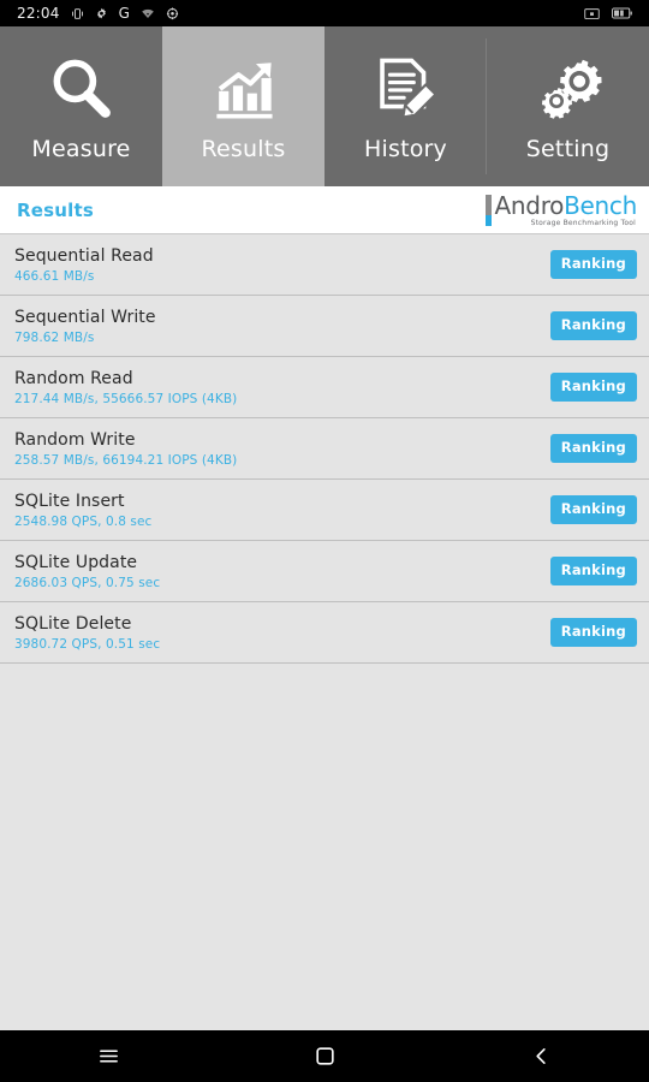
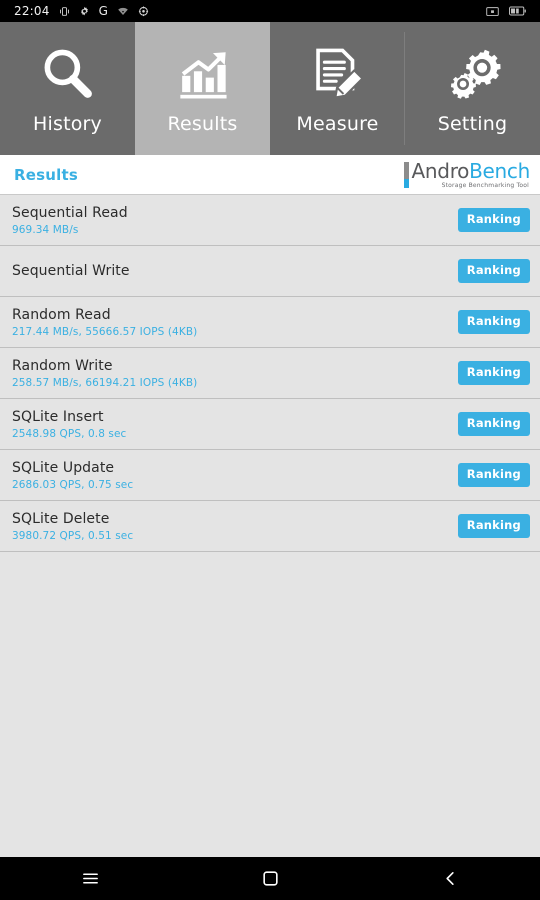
  22:04
  G
- Measure
+ History
  Results
- History
+ Measure
  Setting
  Results
  AndroBench
  Sequential Read
- 466.61 MB/s
+ 969.34 MB/s
  Ranking
  Sequential Write
- 798.62 MB/s
  Ranking
  Random Read
  217.44 MB/s, 55666.57 IOPS (4KB)
  Ranking
  Random Write
  258.57 MB/s, 66194.21 IOPS (4KB)
  Ranking
  SQLite Insert
  2548.98 QPS, 0.8 sec
  Ranking
  SQLite Update
  2686.03 QPS, 0.75 sec
  Ranking
  SQLite Delete
  3980.72 QPS, 0.51 sec
  Ranking
